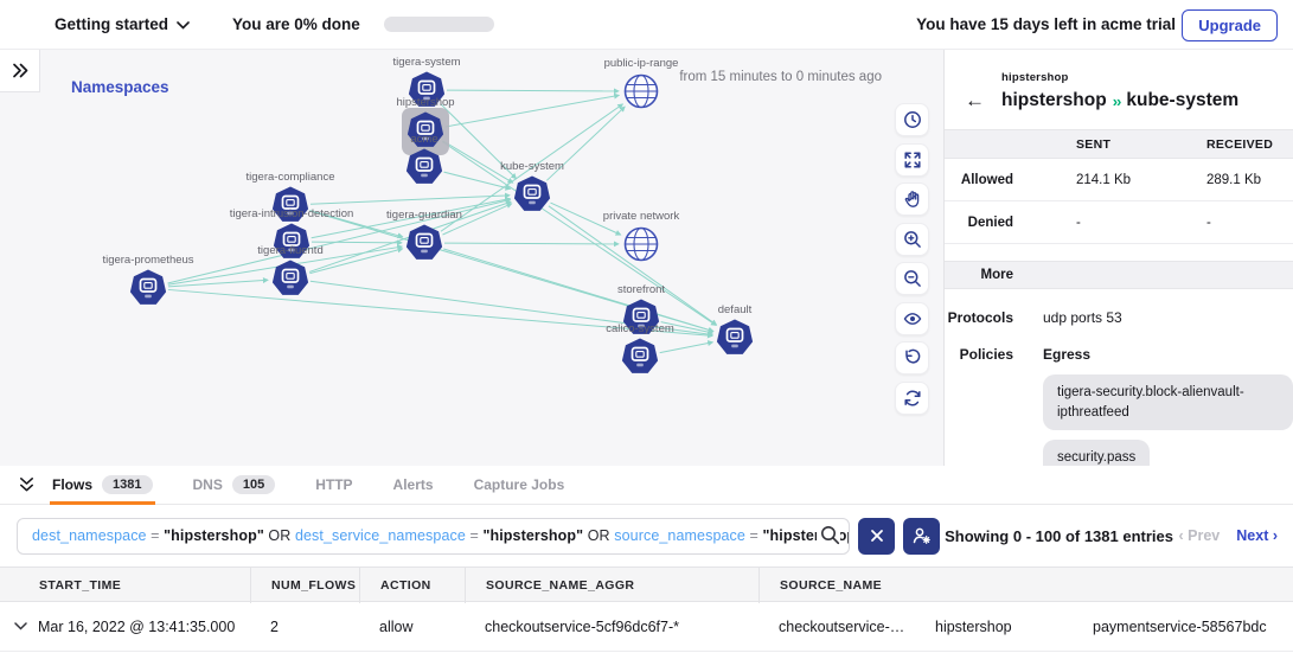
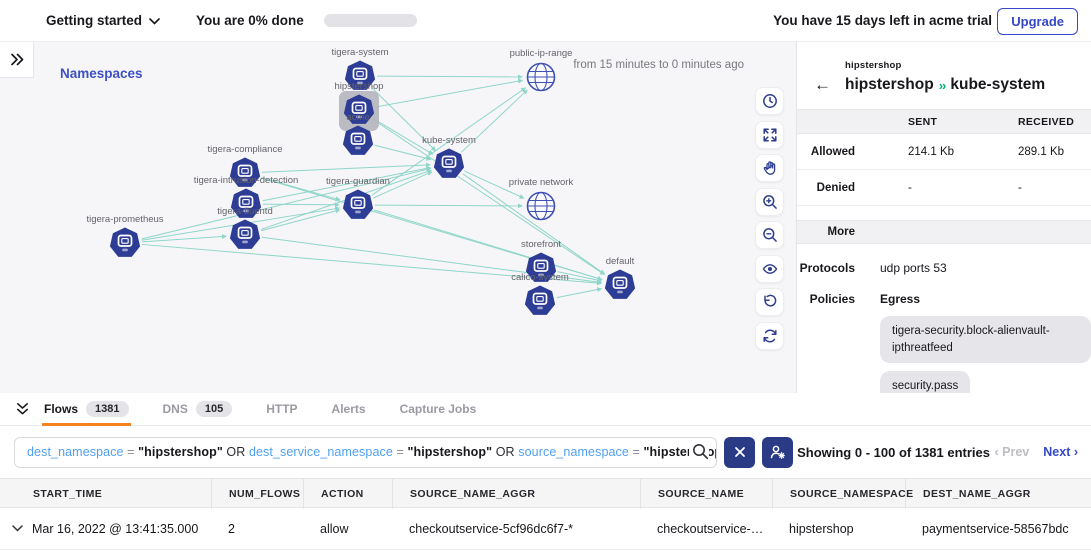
  Getting started
  You are 0% done
  You have 15 days left in acme trial
  Upgrade
  tigera-system
  hipstershop
  acme
  public-ip-range
  kube-system
  tigera-compliance
  tigera-intrusion-detection
  tigera-guardian
  tigera-fluentd
  tigera-prometheus
  private network
  storefront
  calico-system
  default
  Namespaces
  from 15 minutes to 0 minutes ago
  hipstershop
  ←
  hipstershop
  ››
  kube-system
  SENT
  RECEIVED
  Allowed
  214.1 Kb
  289.1 Kb
  Denied
  -
  -
  More
  Protocols
  udp ports 53
  Policies
  Egress
  tigera-security.block-alienvault-ipthreatfeed
  security.pass
  Flows
  1381
  DNS
  105
  HTTP
  Alerts
  Capture Jobs
  dest_namespace = "hipstershop" OR dest_service_namespace = "hipstershop" OR source_namespace = "hipsteo
  Showing 0 - 100 of 1381 entries
  ‹ Prev
  Next ›
  START_TIME
  NUM_FLOWS
  ACTION
  SOURCE_NAME_AGGR
  SOURCE_NAME
+ SOURCE_NAMESPACE
+ DEST_NAME_AGGR
  Mar 16, 2022 @ 13:41:35.000
  2
  allow
  checkoutservice-5cf96dc6f7-*
  checkoutservice-…
  hipstershop
  paymentservice-58567bdc
